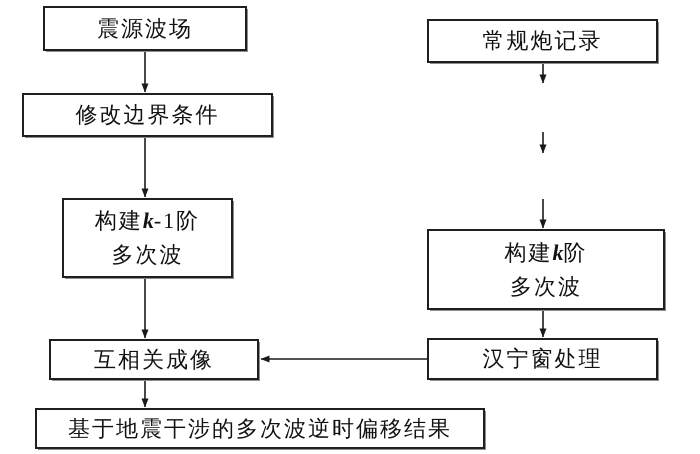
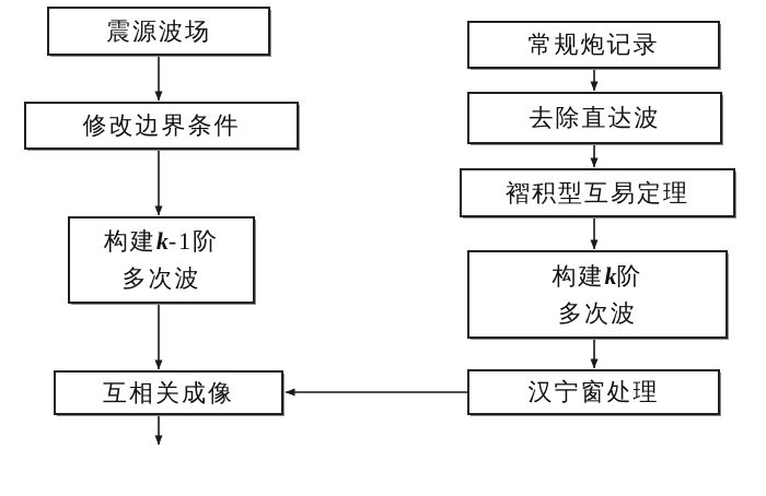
  震源波场
  修改边界条件
  构建k-1阶
  多次波
  互相关成像
- 基于地震干涉的多次波逆时偏移结果
  常规炮记录
+ 去除直达波
+ 褶积型互易定理
  构建k阶
  多次波
  汉宁窗处理
